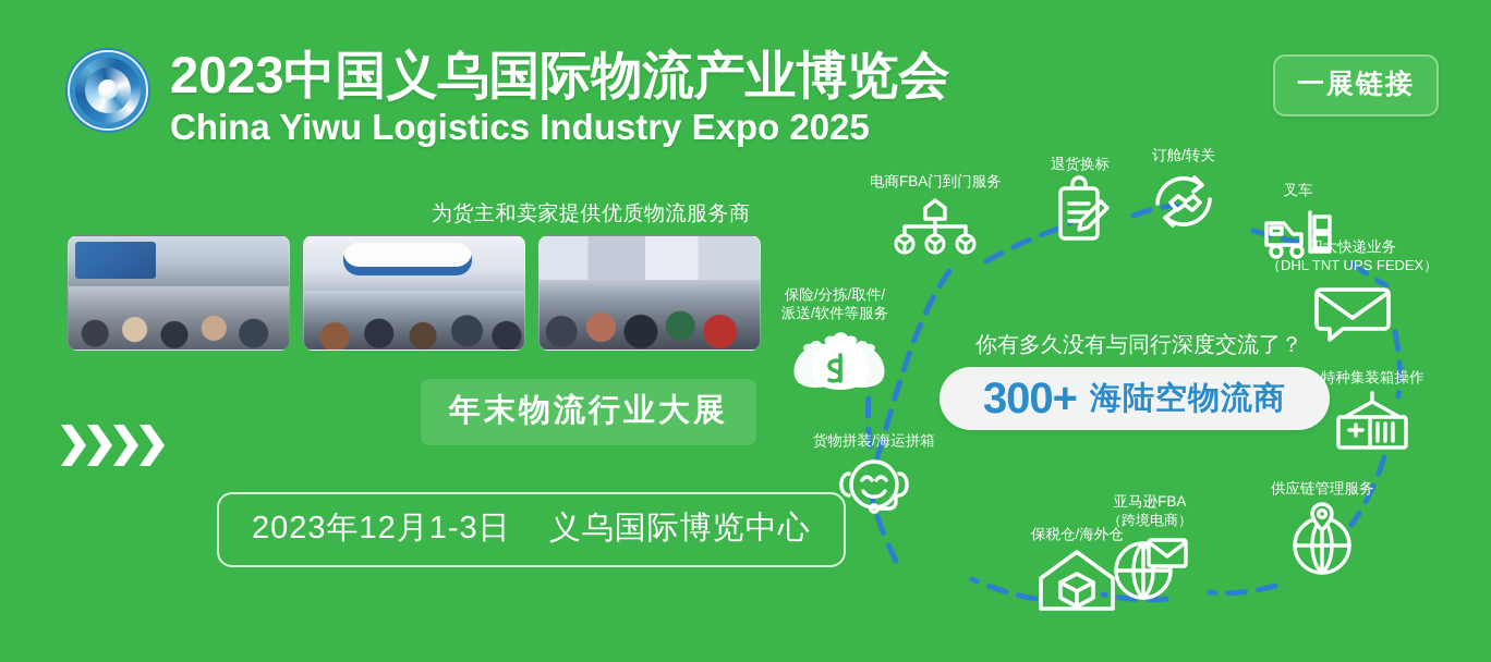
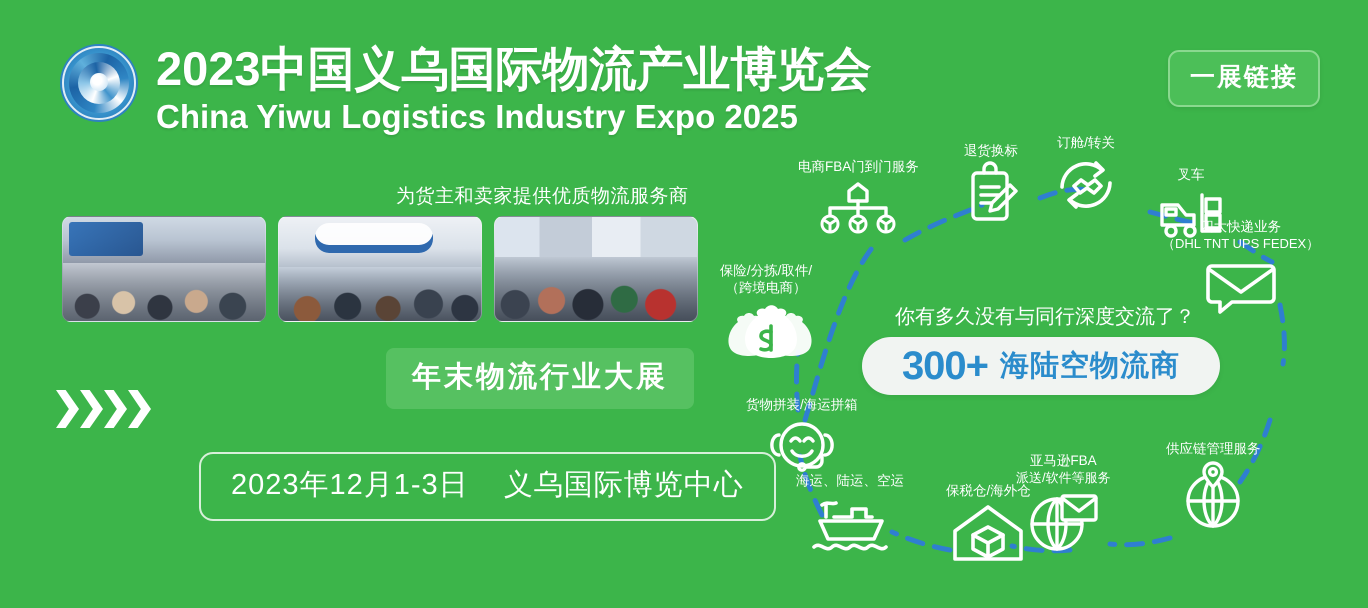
  2023中国义乌国际物流产业博览会
  China Yiwu Logistics Industry Expo 2025
  一展链接
  为货主和卖家提供优质物流服务商
  年末物流行业大展
  2023年12月1-3日 义乌国际博览中心
  你有多久没有与同行深度交流了？
  300+
  海陆空物流商
  电商FBA门到门服务
  退货换标
  订舱/转关
  叉车
  四大快递业务
  （DHL TNT UPS FEDEX）
- 特种集装箱操作
  供应链管理服务
  亚马逊FBA
- （跨境电商）
+ 派送/软件等服务
  保税仓/海外仓
+ 海运、陆运、空运
  货物拼装/海运拼箱
  保险/分拣/取件/
- 派送/软件等服务
+ （跨境电商）
